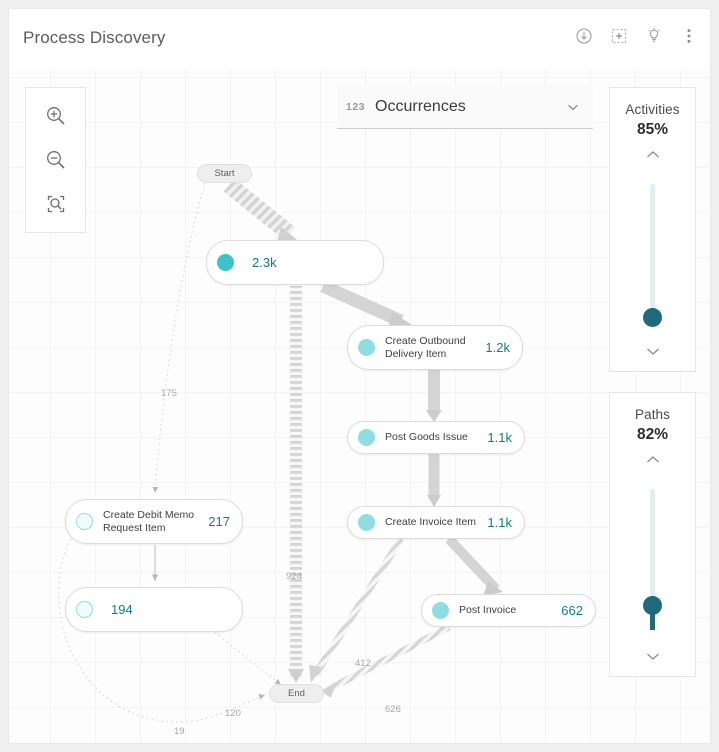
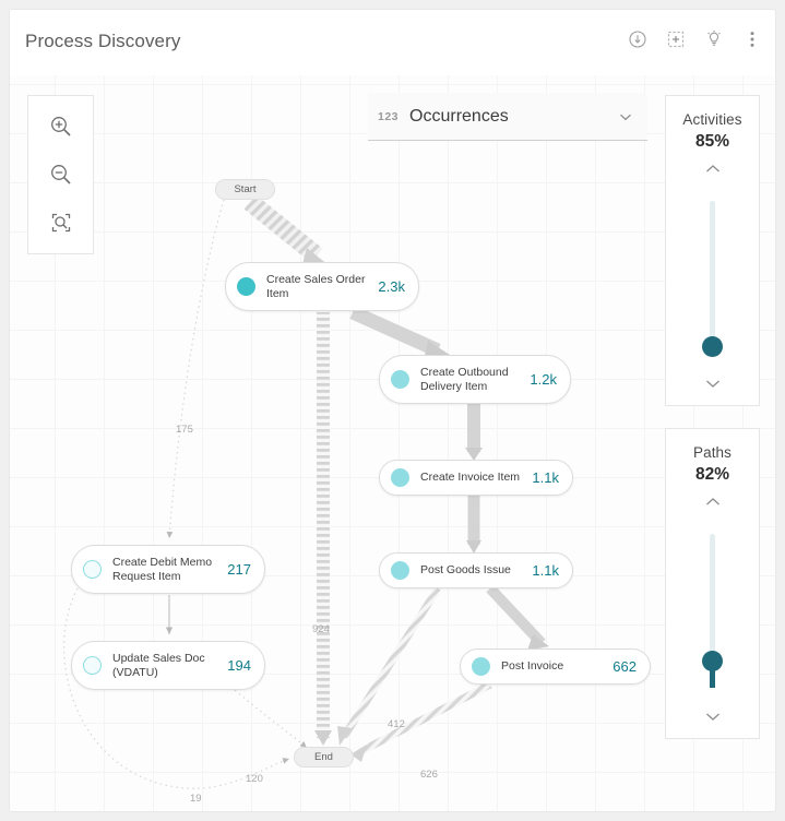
  Process Discovery
  175
  924
  412
  626
  120
  19
  Start
+ Create Sales Order
+ Item
  2.3k
  Create Outbound
  Delivery Item
  1.2k
- Post Goods Issue
+ Create Invoice Item
  1.1k
- Create Invoice Item
+ Post Goods Issue
  1.1k
  Create Debit Memo
  Request Item
  217
+ Update Sales Doc
+ (VDATU)
  194
  Post Invoice
  662
  End
  123
  Occurrences
  Activities
  85%
  Paths
  82%
